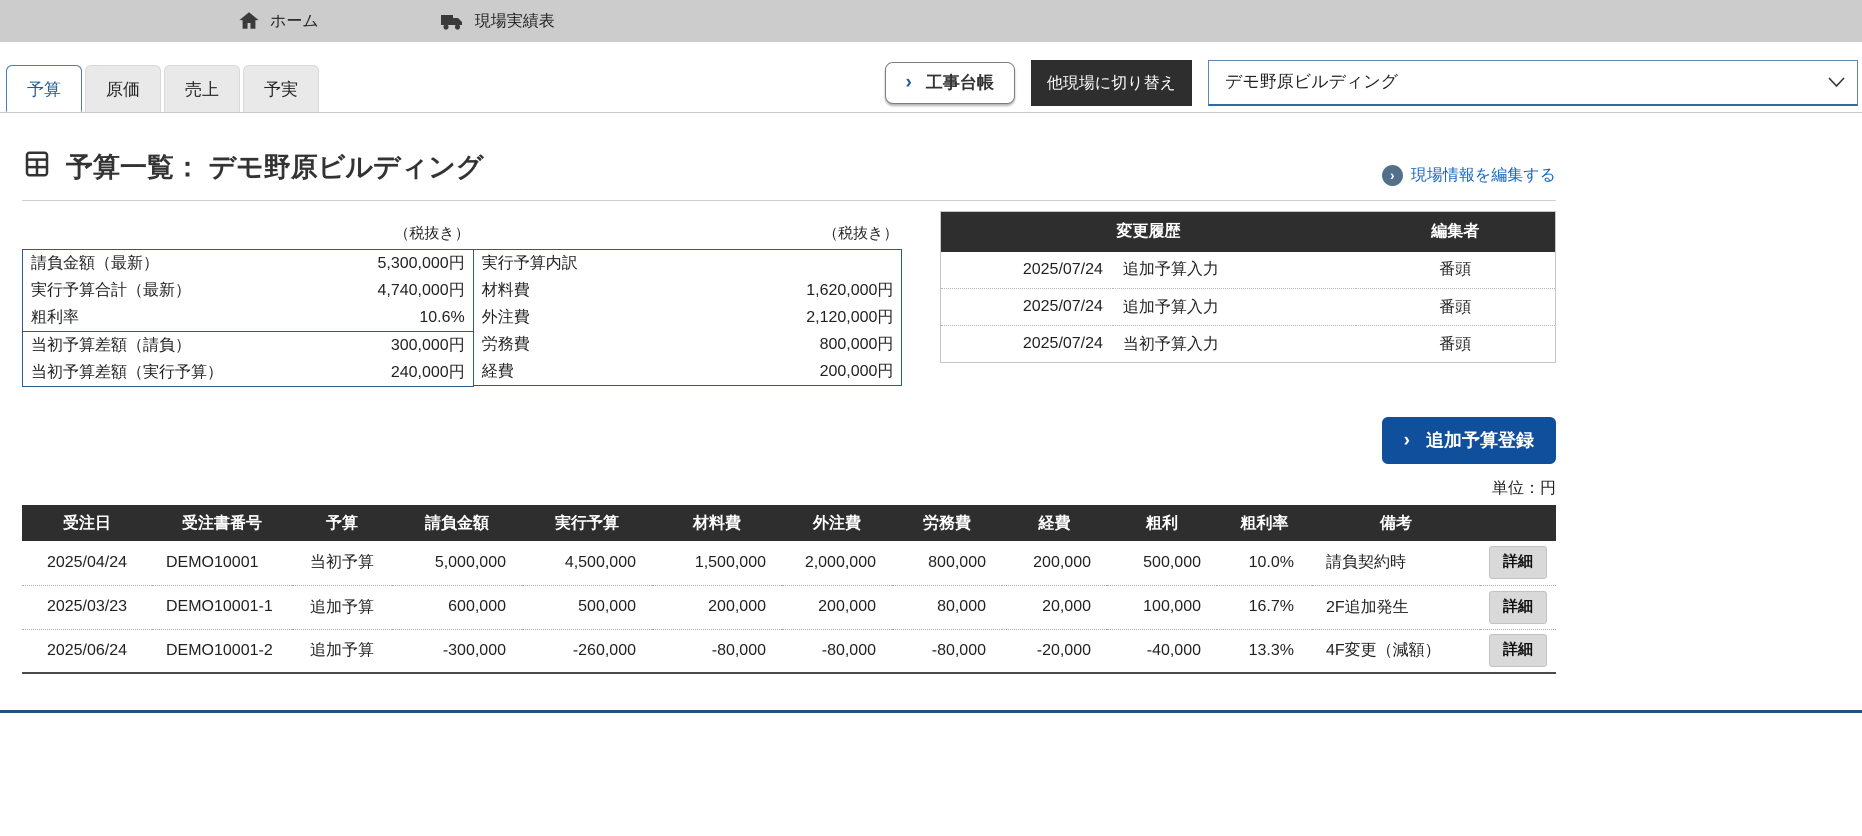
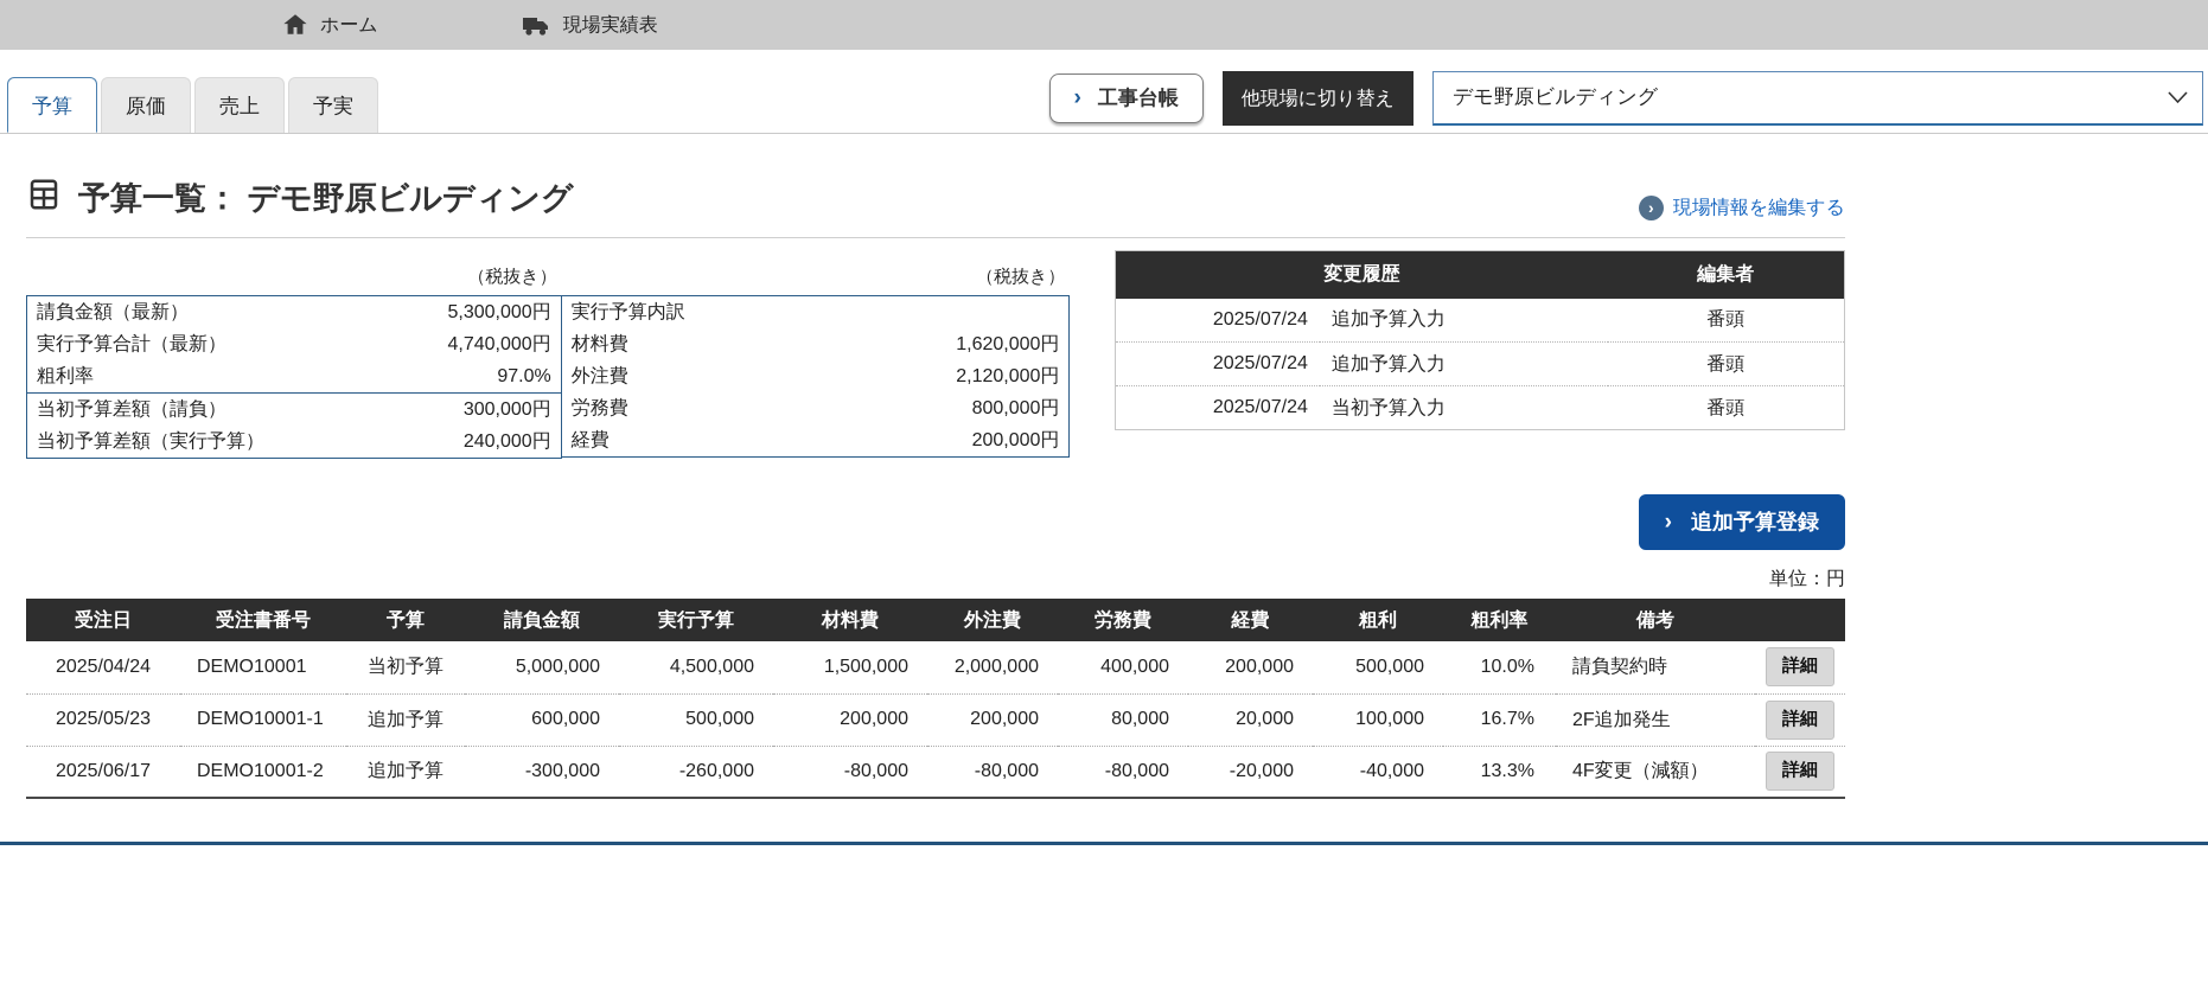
  ホーム
  現場実績表
  予算
  原価
  売上
  予実
  ›
  工事台帳
  他現場に切り替え
  デモ野原ビルディング
  予算一覧： デモ野原ビルディング
  ›
  現場情報を編集する
  （税抜き）
  請負金額（最新）	5,300,000円
  実行予算合計（最新）	4,740,000円
- 粗利率	10.6%
+ 粗利率	97.0%
  当初予算差額（請負）	300,000円
  当初予算差額（実行予算）	240,000円
  （税抜き）
  実行予算内訳
  材料費	1,620,000円
  外注費	2,120,000円
  労務費	800,000円
  経費	200,000円
  変更履歴	編集者
  2025/07/24	追加予算入力	番頭
  2025/07/24	追加予算入力	番頭
  2025/07/24	当初予算入力	番頭
  ›
  追加予算登録
  単位：円
  受注日	受注書番号	予算	請負金額	実行予算	材料費	外注費	労務費	経費	粗利	粗利率	備考
- 2025/04/24	DEMO10001	当初予算	5,000,000	4,500,000	1,500,000	2,000,000	800,000	200,000	500,000	10.0%	請負契約時	詳細
+ 2025/04/24	DEMO10001	当初予算	5,000,000	4,500,000	1,500,000	2,000,000	400,000	200,000	500,000	10.0%	請負契約時	詳細
- 2025/03/23	DEMO10001-1	追加予算	600,000	500,000	200,000	200,000	80,000	20,000	100,000	16.7%	2F追加発生	詳細
+ 2025/05/23	DEMO10001-1	追加予算	600,000	500,000	200,000	200,000	80,000	20,000	100,000	16.7%	2F追加発生	詳細
- 2025/06/24	DEMO10001-2	追加予算	-300,000	-260,000	-80,000	-80,000	-80,000	-20,000	-40,000	13.3%	4F変更（減額）	詳細
+ 2025/06/17	DEMO10001-2	追加予算	-300,000	-260,000	-80,000	-80,000	-80,000	-20,000	-40,000	13.3%	4F変更（減額）	詳細
